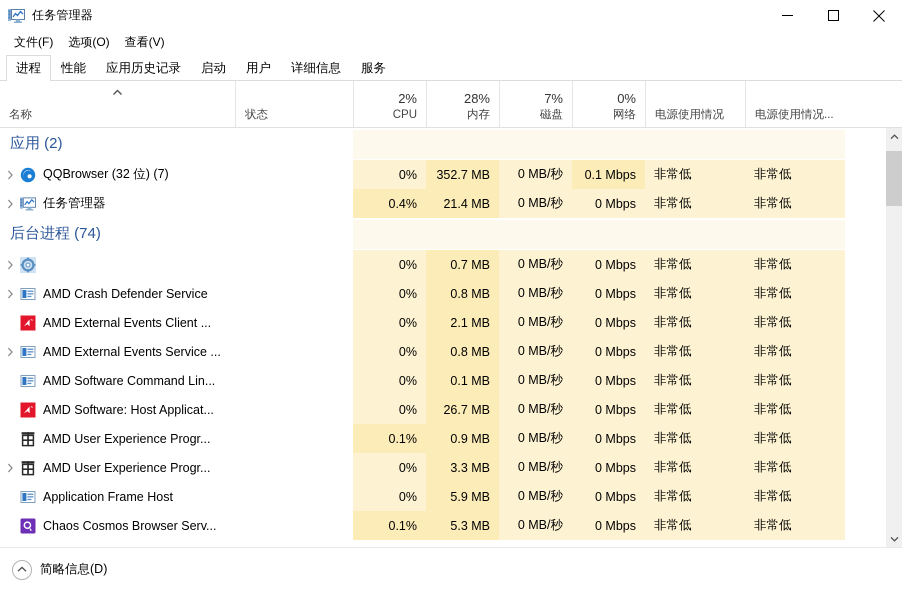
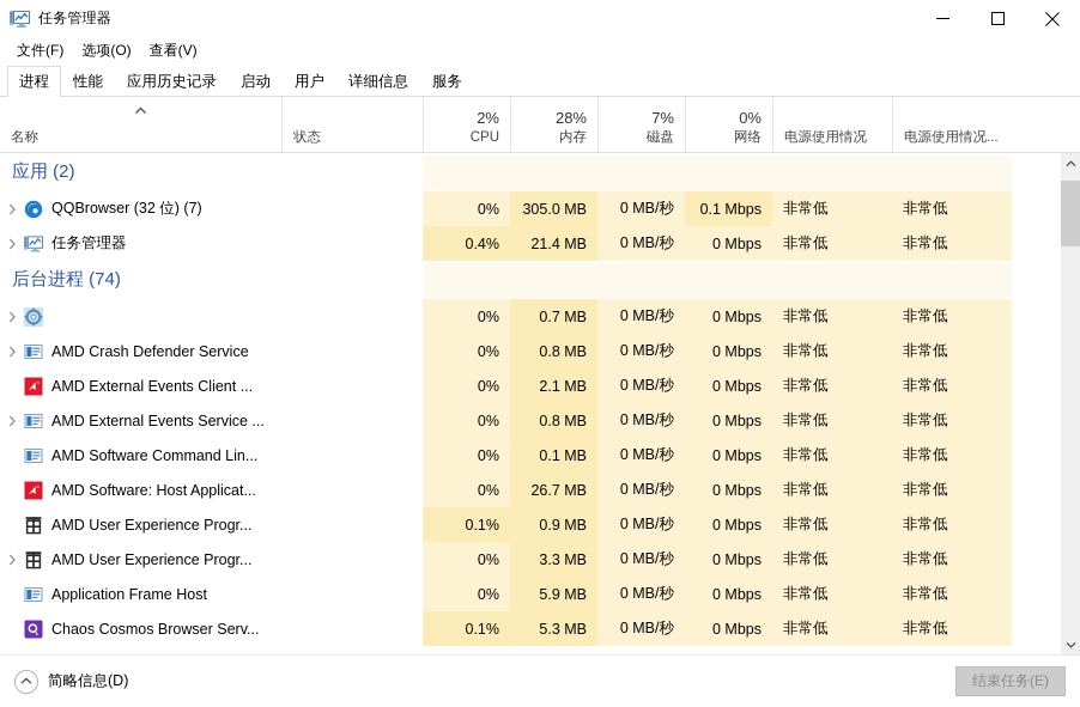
  任务管理器
  文件(F)
  选项(O)
  查看(V)
  进程
  性能
  应用历史记录
  启动
  用户
  详细信息
  服务
  名称
  状态
  2%
  CPU
  28%
  内存
  7%
  磁盘
  0%
  网络
  电源使用情况
  电源使用情况...
  应用 (2)
  QQBrowser (32 位) (7)
  0%
- 352.7 MB
+ 305.0 MB
  0 MB/秒
  0.1 Mbps
  非常低
  非常低
  任务管理器
  0.4%
  21.4 MB
  0 MB/秒
  0 Mbps
  非常低
  非常低
  后台进程 (74)
  0%
  0.7 MB
  0 MB/秒
  0 Mbps
  非常低
  非常低
  AMD Crash Defender Service
  0%
  0.8 MB
  0 MB/秒
  0 Mbps
  非常低
  非常低
  AMD External Events Client ...
  0%
  2.1 MB
  0 MB/秒
  0 Mbps
  非常低
  非常低
  AMD External Events Service ...
  0%
  0.8 MB
  0 MB/秒
  0 Mbps
  非常低
  非常低
  AMD Software Command Lin...
  0%
  0.1 MB
  0 MB/秒
  0 Mbps
  非常低
  非常低
  AMD Software: Host Applicat...
  0%
  26.7 MB
  0 MB/秒
  0 Mbps
  非常低
  非常低
  AMD User Experience Progr...
  0.1%
  0.9 MB
  0 MB/秒
  0 Mbps
  非常低
  非常低
  AMD User Experience Progr...
  0%
  3.3 MB
  0 MB/秒
  0 Mbps
  非常低
  非常低
  Application Frame Host
  0%
  5.9 MB
  0 MB/秒
  0 Mbps
  非常低
  非常低
  Chaos Cosmos Browser Serv...
  0.1%
  5.3 MB
  0 MB/秒
  0 Mbps
  非常低
  非常低
  简略信息(D)
+ 结束任务(E)
